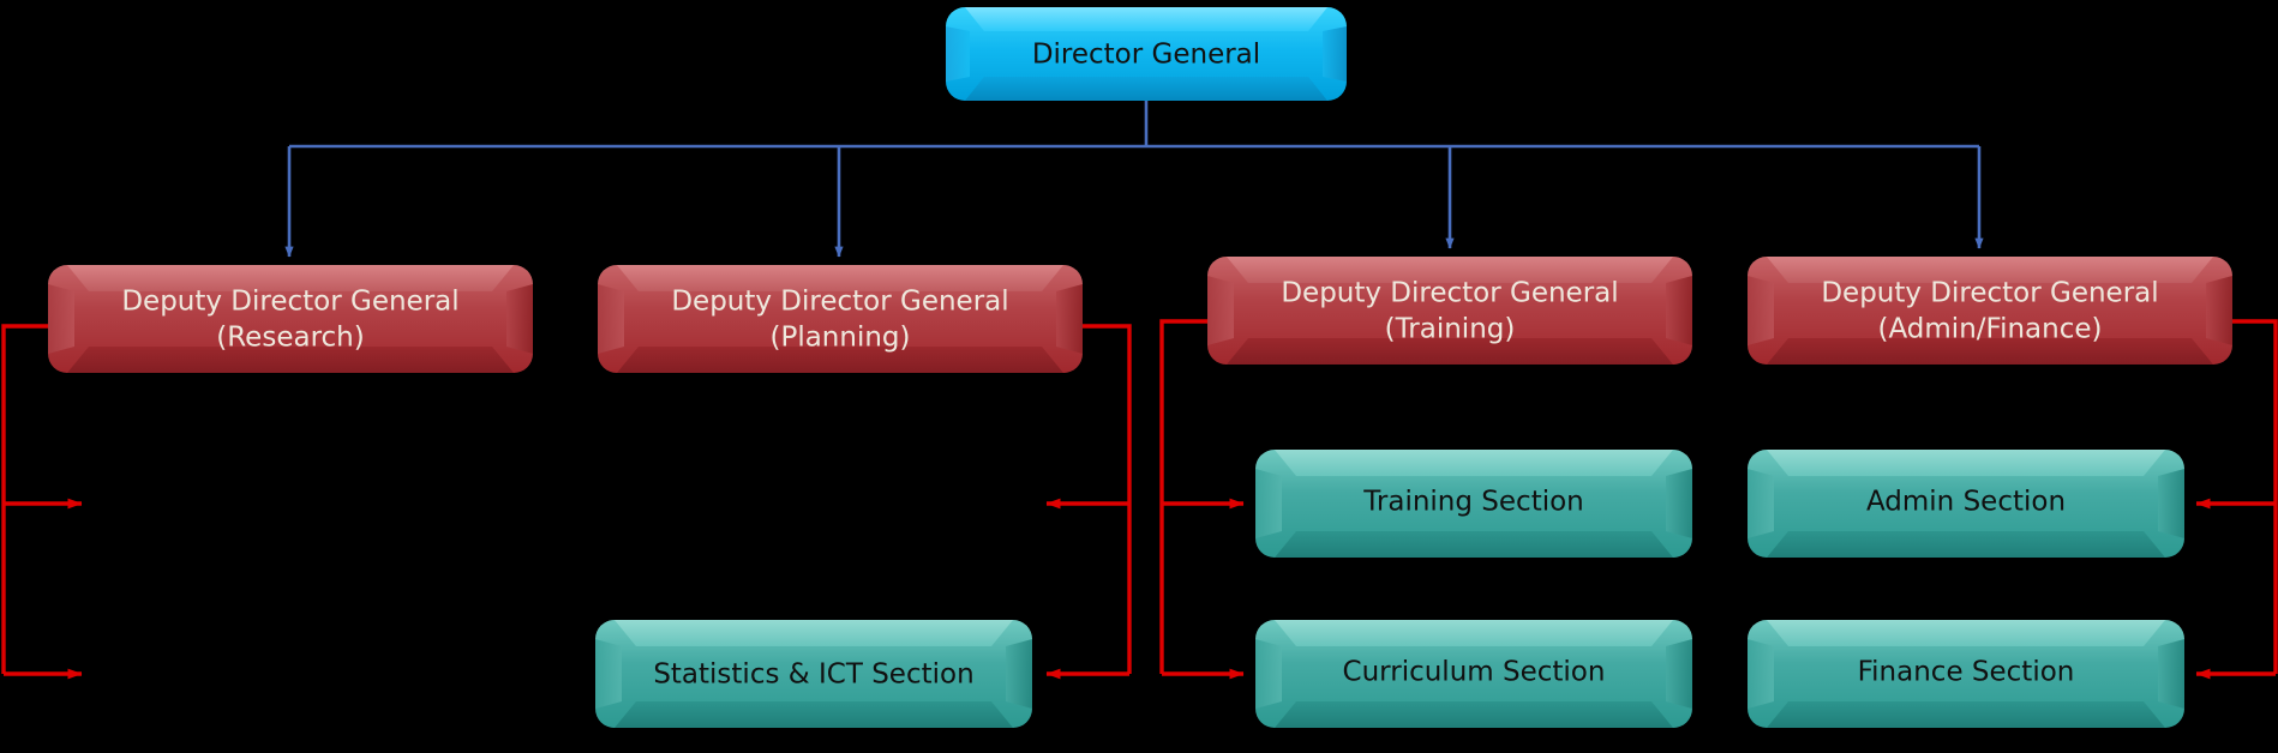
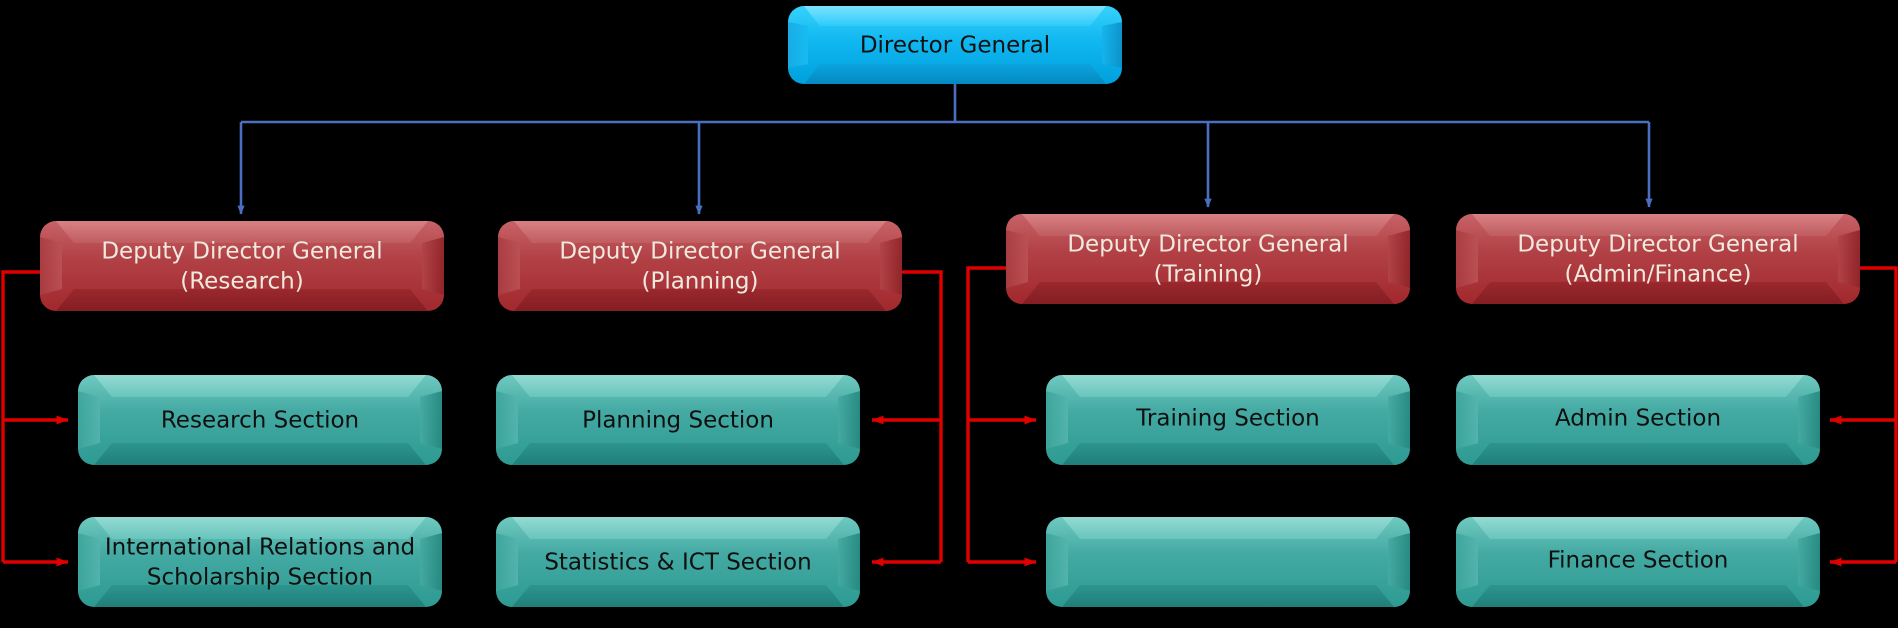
  Director General
  Deputy Director General
  (Research)
  Deputy Director General
  (Planning)
  Deputy Director General
  (Training)
  Deputy Director General
  (Admin/Finance)
+ Research Section
+ Planning Section
  Training Section
  Admin Section
+ International Relations and
+ Scholarship Section
  Statistics & ICT Section
- Curriculum Section
  Finance Section
